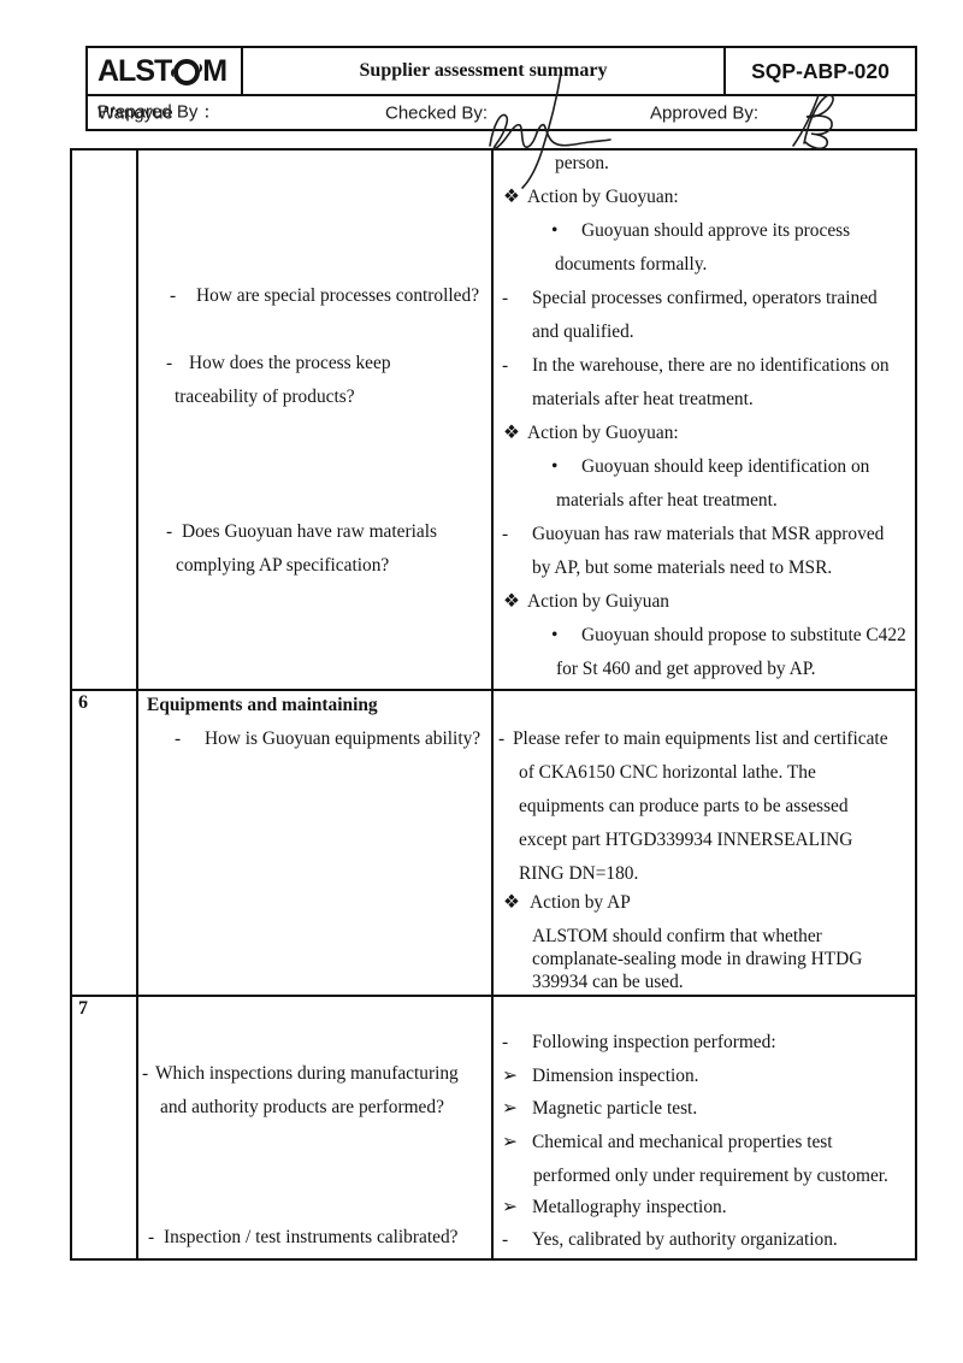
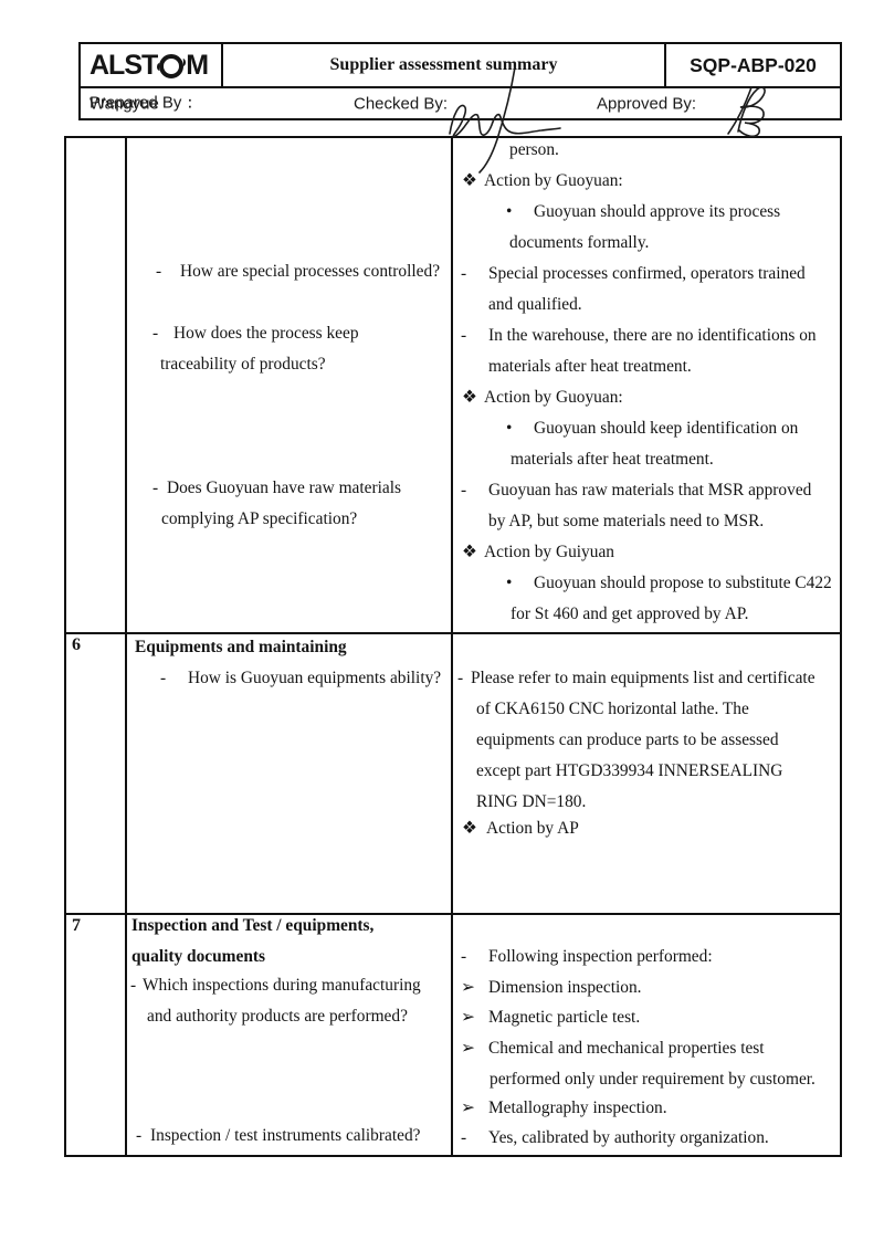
  ALST
  M
  Supplier assessment summary
  SQP-ABP-020
  Prepared By：
  Wangyue
  Checked By:
  Approved By:
  -
  How are special processes controlled?
  -
  How does the process keep
  traceability of products?
  -
  Does Guoyuan have raw materials
  complying AP specification?
  person.
  ❖
  Action by Guoyuan:
  •
  Guoyuan should approve its process
  documents formally.
  -
  Special processes confirmed, operators trained
  and qualified.
  -
  In the warehouse, there are no identifications on
  materials after heat treatment.
  ❖
  Action by Guoyuan:
  •
  Guoyuan should keep identification on
  materials after heat treatment.
  -
  Guoyuan has raw materials that MSR approved
  by AP, but some materials need to MSR.
  ❖
  Action by Guiyuan
  •
  Guoyuan should propose to substitute C422
  for St 460 and get approved by AP.
  6
  Equipments and maintaining
  -
  How is Guoyuan equipments ability?
  -
  Please refer to main equipments list and certificate
  of CKA6150 CNC horizontal lathe. The
  equipments can produce parts to be assessed
  except part HTGD339934 INNERSEALING
  RING DN=180.
  ❖
  Action by AP
- ALSTOM should confirm that whether
- complanate-sealing mode in drawing HTDG
- 339934 can be used.
  7
+ Inspection and Test / equipments,
+ quality documents
  -
  Which inspections during manufacturing
  and authority products are performed?
  -
  Inspection / test instruments calibrated?
  -
  Following inspection performed:
  ➢
  Dimension inspection.
  ➢
  Magnetic particle test.
  ➢
  Chemical and mechanical properties test
  performed only under requirement by customer.
  ➢
  Metallography inspection.
  -
  Yes, calibrated by authority organization.
